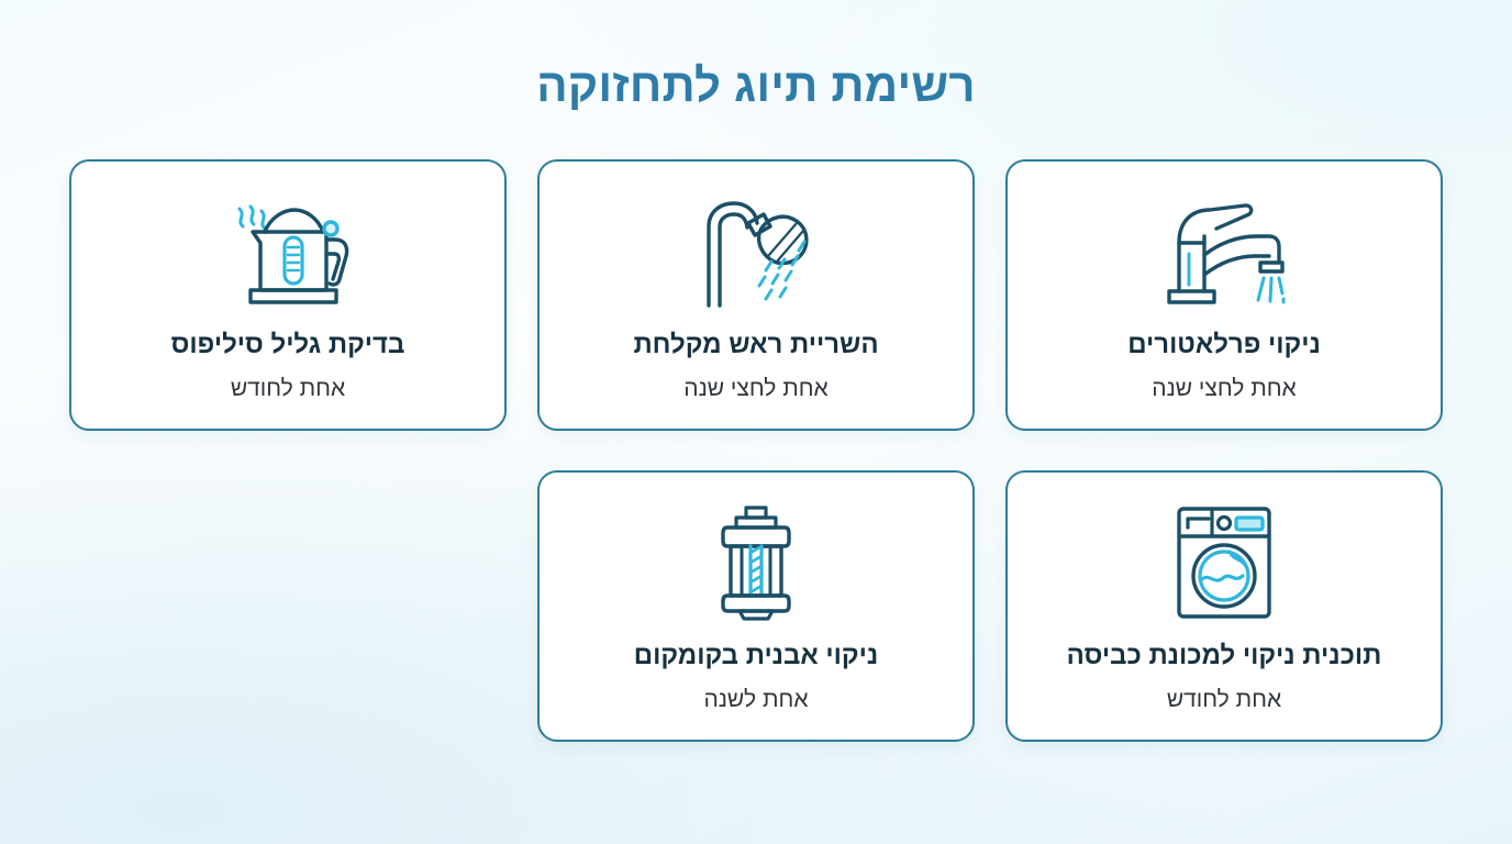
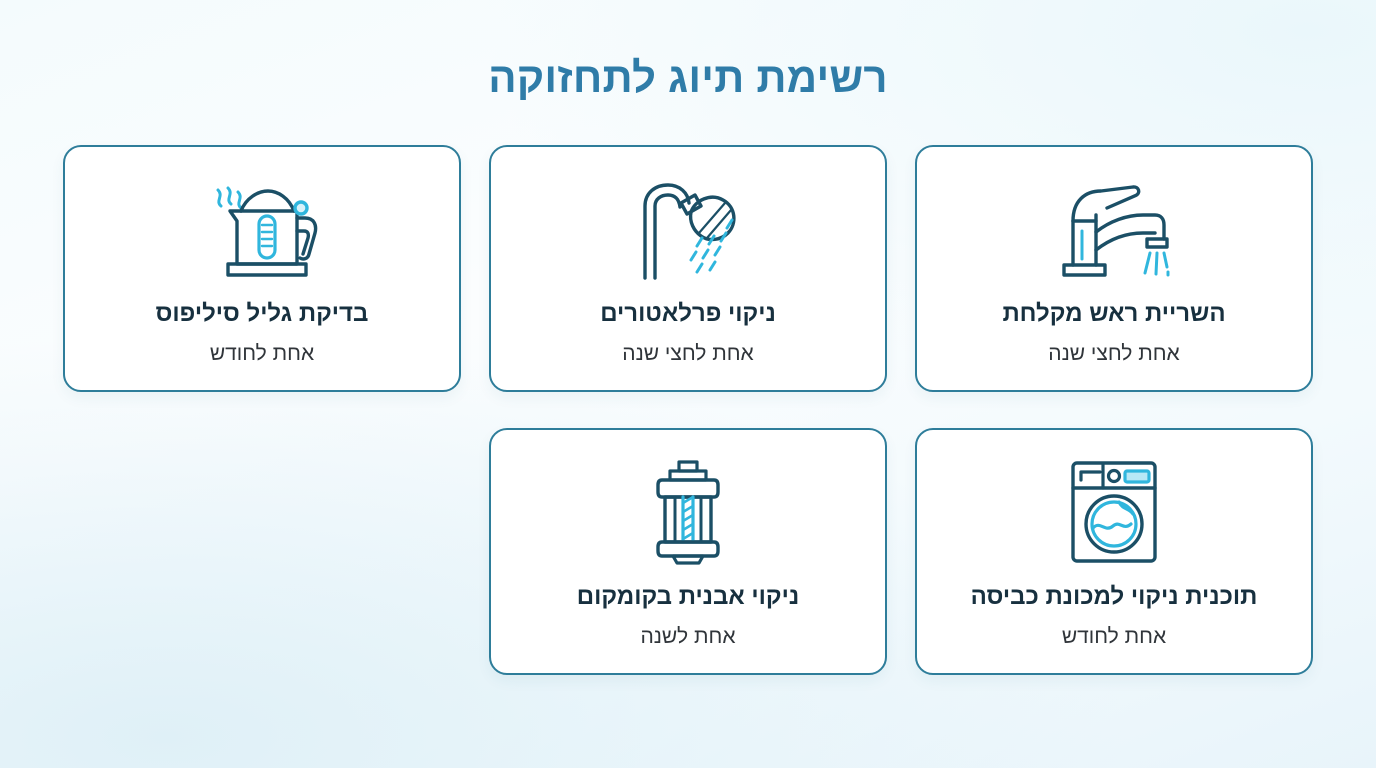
  רשימת תיוג לתחזוקה
- ניקוי פרלאטורים
+ השריית ראש מקלחת
  אחת לחצי שנה
- השריית ראש מקלחת
+ ניקוי פרלאטורים
  אחת לחצי שנה
  בדיקת גליל סיליפוס
  אחת לחודש
  תוכנית ניקוי למכונת כביסה
  אחת לחודש
  ניקוי אבנית בקומקום
  אחת לשנה
